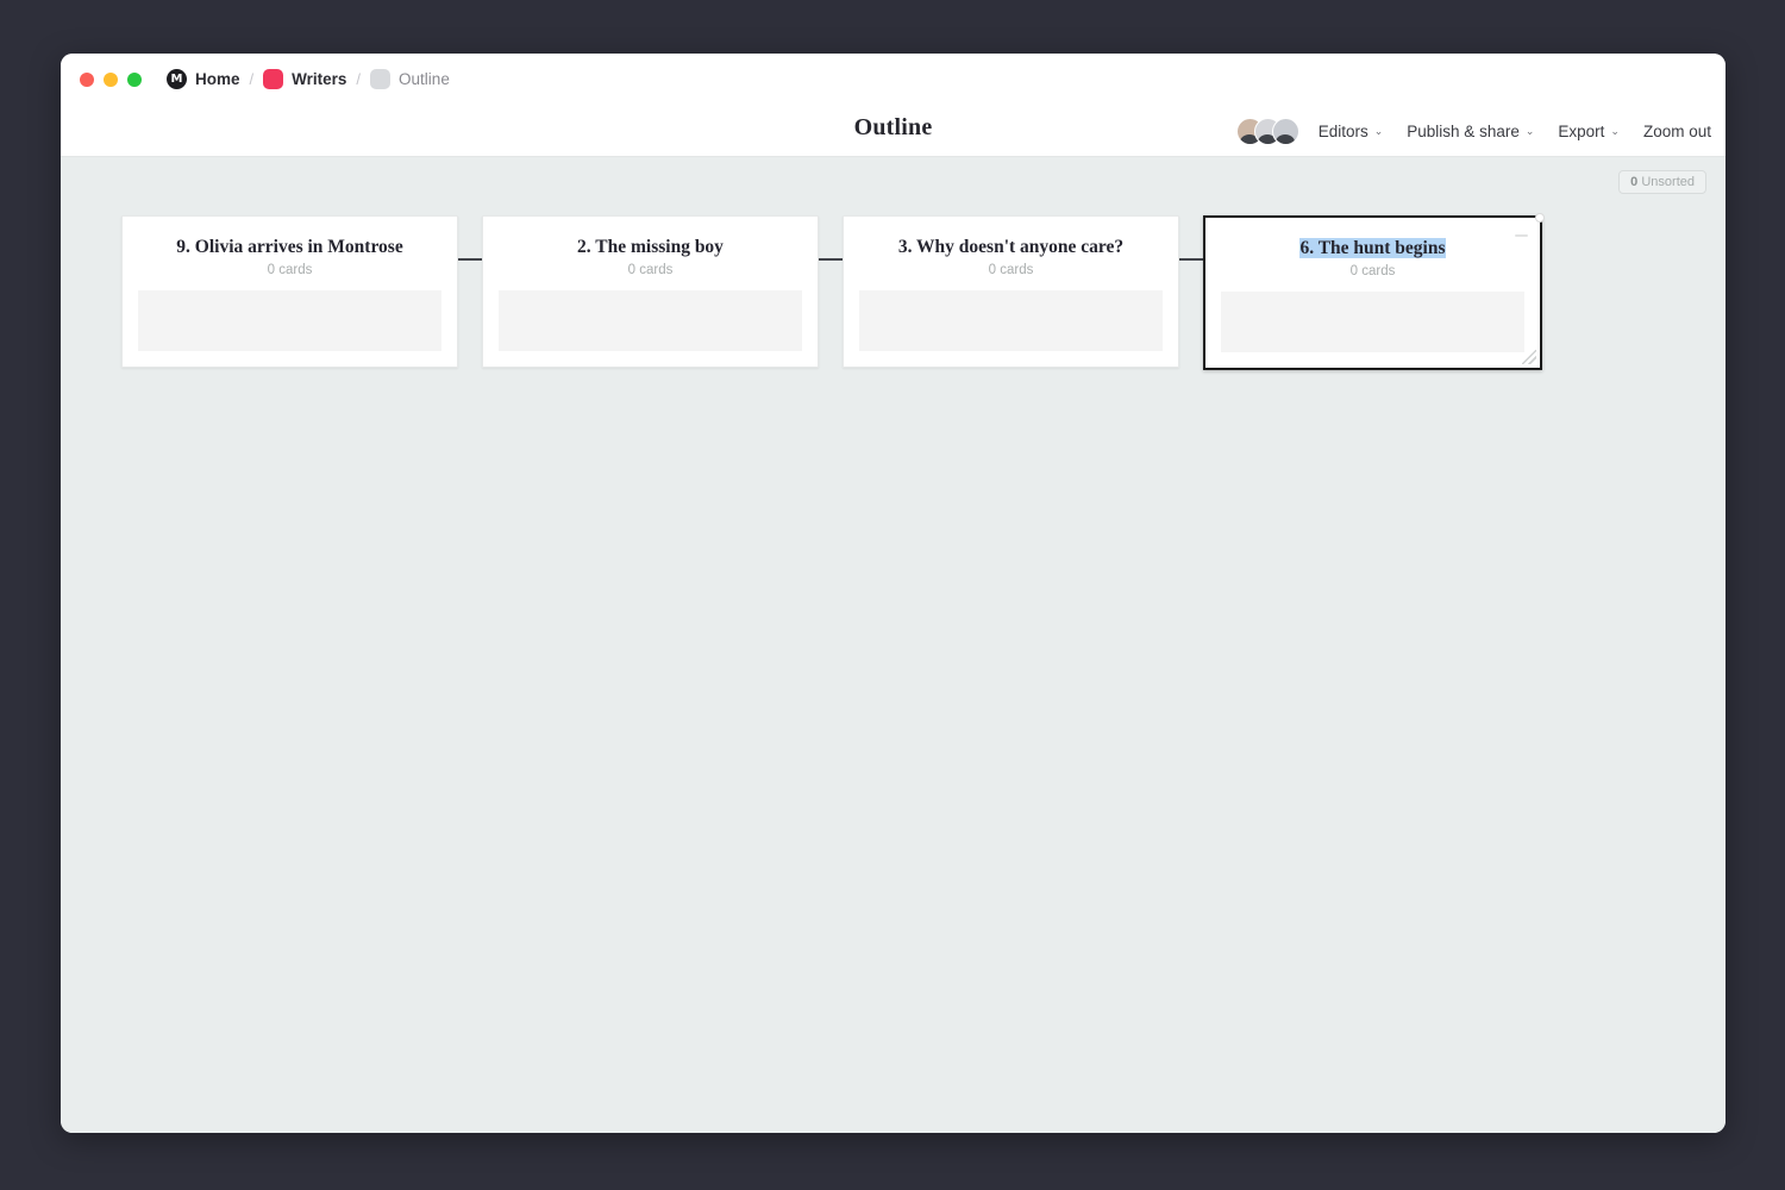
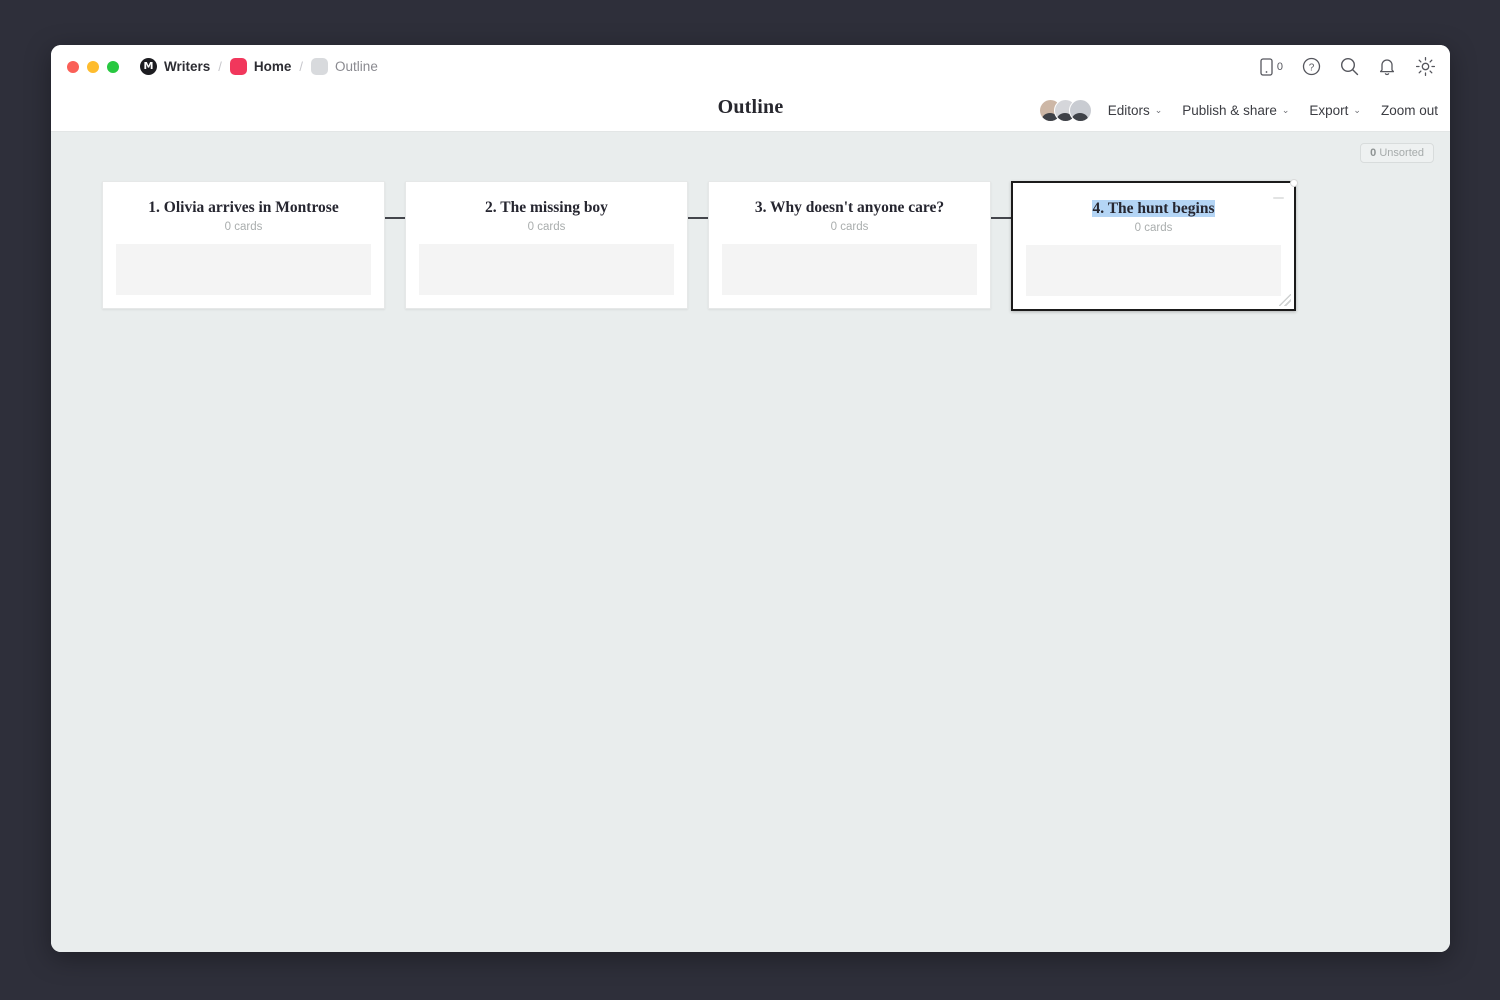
  M
- Home
+ Writers
  /
- Writers
+ Home
  /
  Outline
+ 0
+ ?
  Outline
  Editors
  ⌄
  Publish & share
  ⌄
  Export
  ⌄
  Zoom out
  0 Unsorted
- 9. Olivia arrives in Montrose
+ 1. Olivia arrives in Montrose
  0 cards
  2. The missing boy
  0 cards
  3. Why doesn't anyone care?
  0 cards
- 6. The hunt begins
+ 4. The hunt begins
  0 cards
